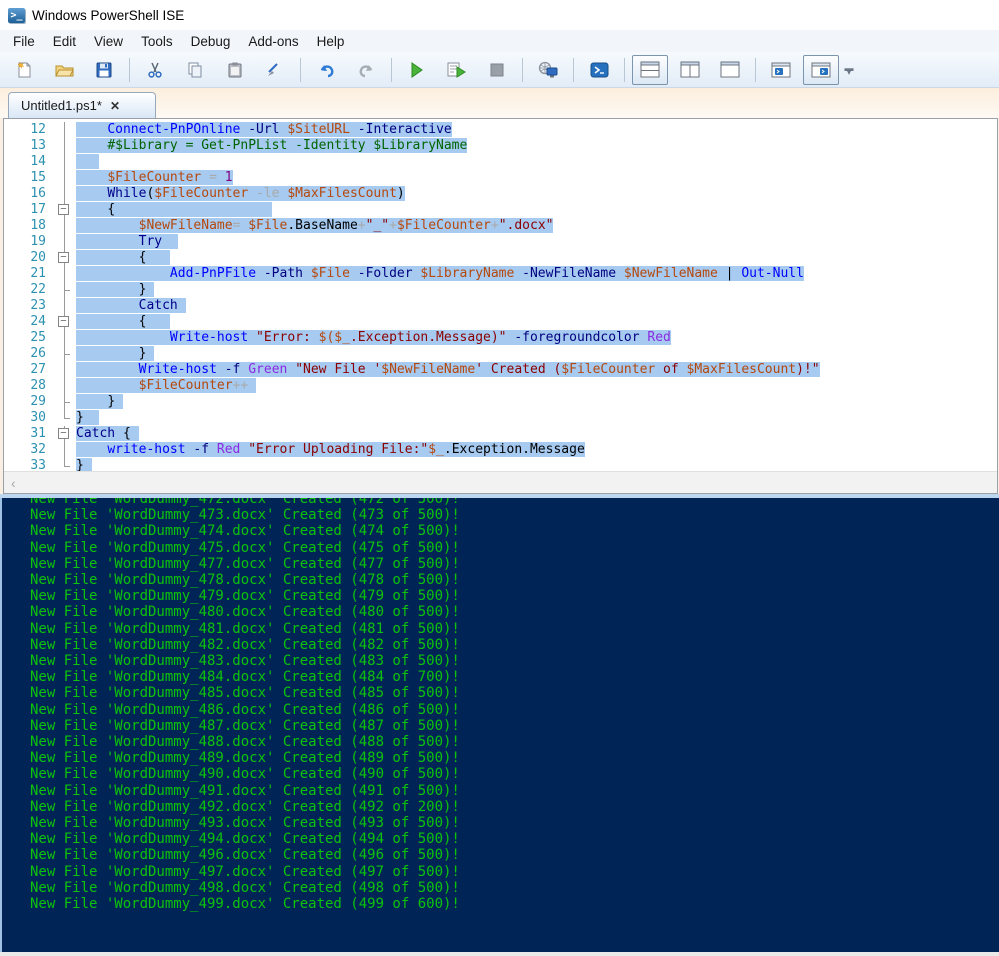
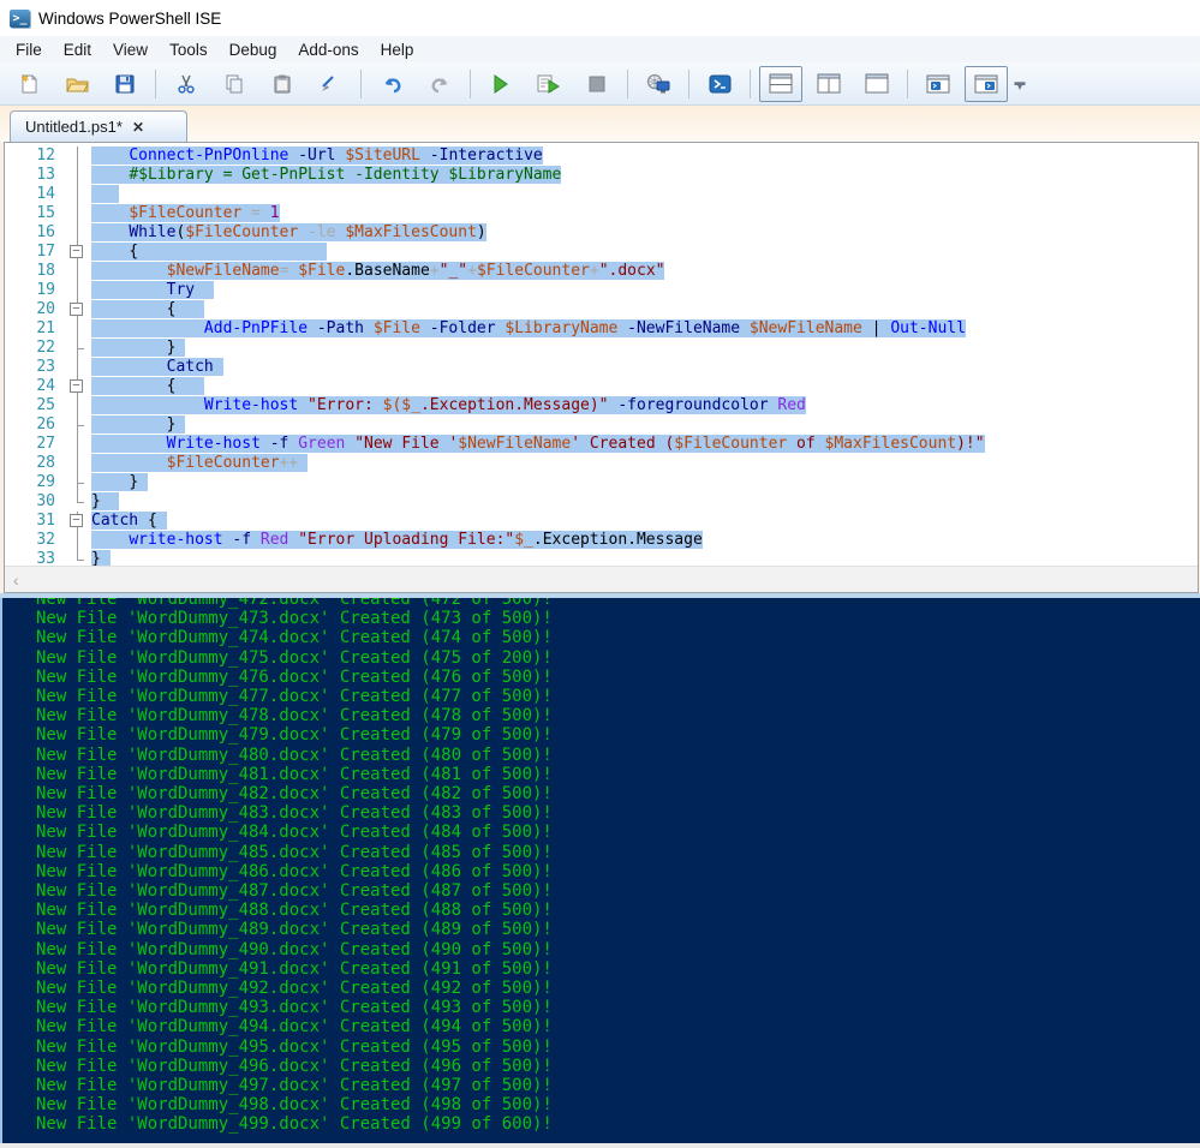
  >_
  Windows PowerShell ISE
  File
  Edit
  View
  Tools
  Debug
  Add-ons
  Help
  ▬
  ▾
  Untitled1.ps1*
  ✕
  12
  Connect-PnPOnline -Url $SiteURL -Interactive
  13
  #$Library = Get-PnPList -Identity $LibraryName
  14
  15
  $FileCounter = 1
  16
  While($FileCounter -le $MaxFilesCount)
  17
  –
  {
  18
  $NewFileName= $File.BaseName+"_"+$FileCounter+".docx"
  19
  Try
  20
  –
  {
  21
  Add-PnPFile -Path $File -Folder $LibraryName -NewFileName $NewFileName | Out-Null
  22
  }
  23
  Catch
  24
  –
  {
  25
  Write-host "Error: $($_.Exception.Message)" -foregroundcolor Red
  26
  }
  27
  Write-host -f Green "New File '$NewFileName' Created ($FileCounter of $MaxFilesCount)!"
  28
  $FileCounter++
  29
  }
  30
  }
  31
  –
  Catch {
  32
  write-host -f Red "Error Uploading File:"$_.Exception.Message
  33
  }
  ‹
  New File 'WordDummy_472.docx' Created (472 of 500)!
  New File 'WordDummy_473.docx' Created (473 of 500)!
  New File 'WordDummy_474.docx' Created (474 of 500)!
- New File 'WordDummy_475.docx' Created (475 of 500)!
+ New File 'WordDummy_475.docx' Created (475 of 200)!
+ New File 'WordDummy_476.docx' Created (476 of 500)!
  New File 'WordDummy_477.docx' Created (477 of 500)!
  New File 'WordDummy_478.docx' Created (478 of 500)!
  New File 'WordDummy_479.docx' Created (479 of 500)!
  New File 'WordDummy_480.docx' Created (480 of 500)!
  New File 'WordDummy_481.docx' Created (481 of 500)!
  New File 'WordDummy_482.docx' Created (482 of 500)!
  New File 'WordDummy_483.docx' Created (483 of 500)!
- New File 'WordDummy_484.docx' Created (484 of 700)!
+ New File 'WordDummy_484.docx' Created (484 of 500)!
  New File 'WordDummy_485.docx' Created (485 of 500)!
  New File 'WordDummy_486.docx' Created (486 of 500)!
  New File 'WordDummy_487.docx' Created (487 of 500)!
  New File 'WordDummy_488.docx' Created (488 of 500)!
  New File 'WordDummy_489.docx' Created (489 of 500)!
  New File 'WordDummy_490.docx' Created (490 of 500)!
  New File 'WordDummy_491.docx' Created (491 of 500)!
- New File 'WordDummy_492.docx' Created (492 of 200)!
+ New File 'WordDummy_492.docx' Created (492 of 500)!
  New File 'WordDummy_493.docx' Created (493 of 500)!
  New File 'WordDummy_494.docx' Created (494 of 500)!
+ New File 'WordDummy_495.docx' Created (495 of 500)!
  New File 'WordDummy_496.docx' Created (496 of 500)!
  New File 'WordDummy_497.docx' Created (497 of 500)!
  New File 'WordDummy_498.docx' Created (498 of 500)!
  New File 'WordDummy_499.docx' Created (499 of 600)!
